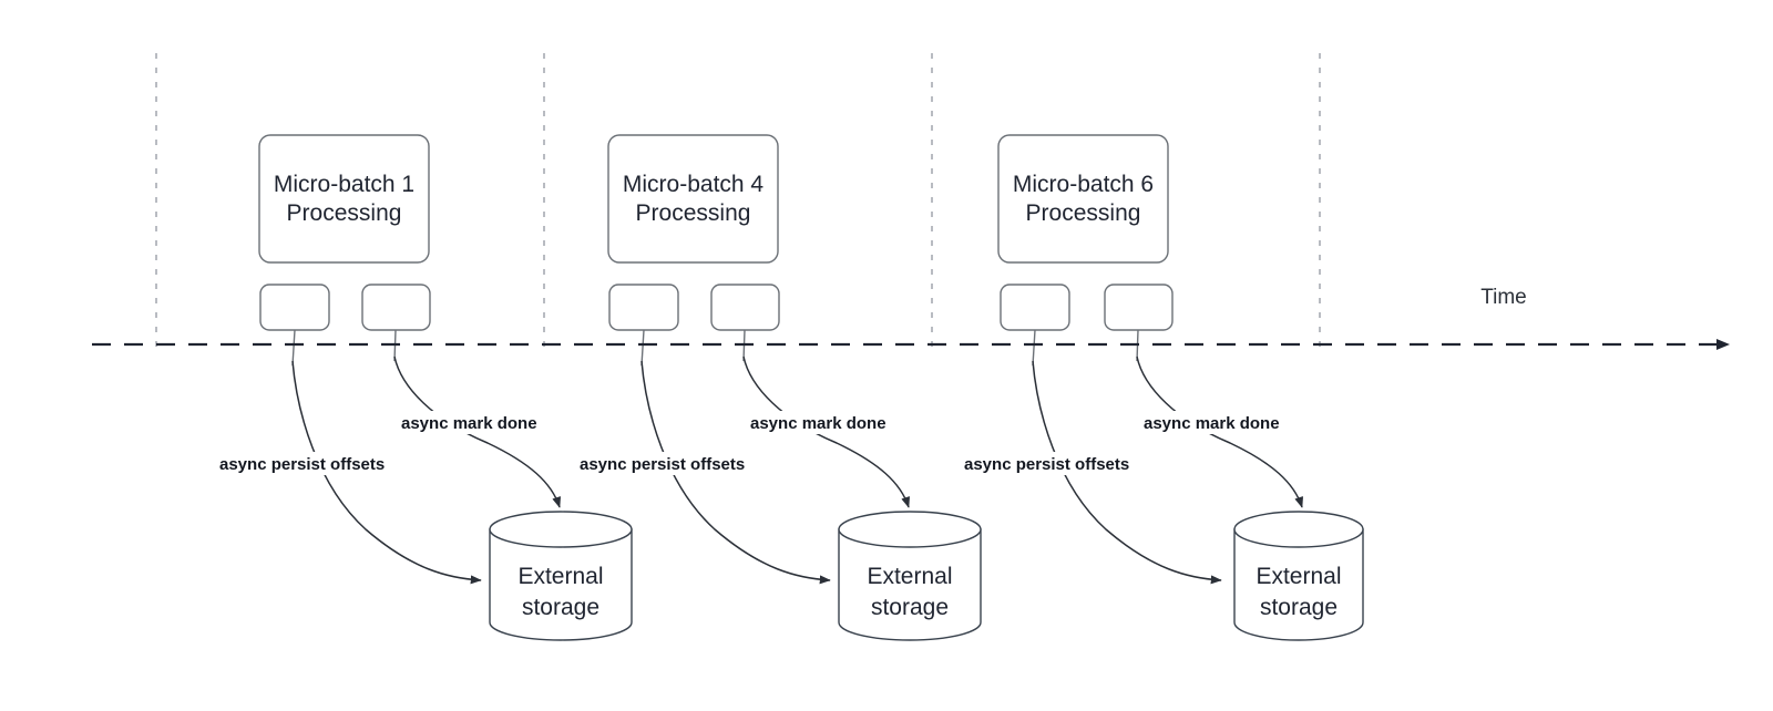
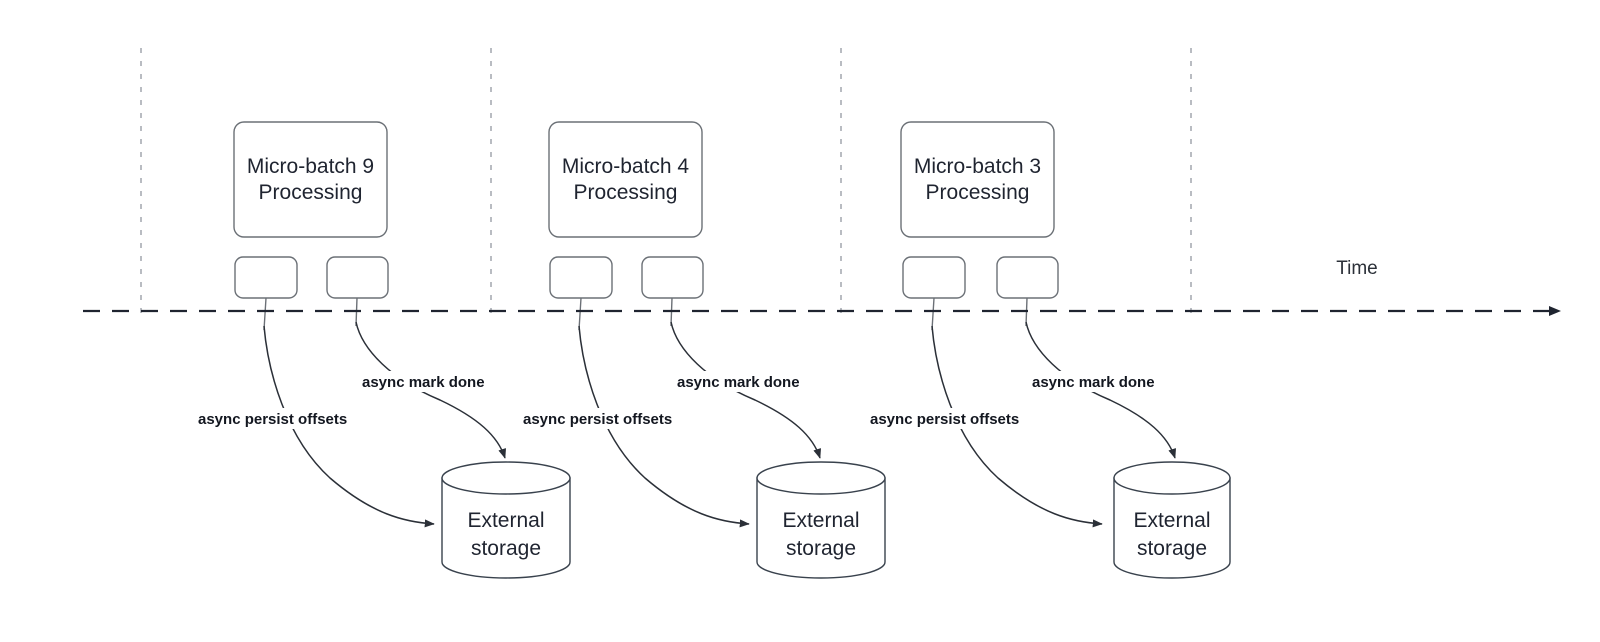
- Micro-batch 1
+ Micro-batch 9
  Processing
  async persist offsets
  async mark done
  External
  storage
  Micro-batch 4
  Processing
  async persist offsets
  async mark done
  External
  storage
- Micro-batch 6
+ Micro-batch 3
  Processing
  async persist offsets
  async mark done
  External
  storage
  Time
